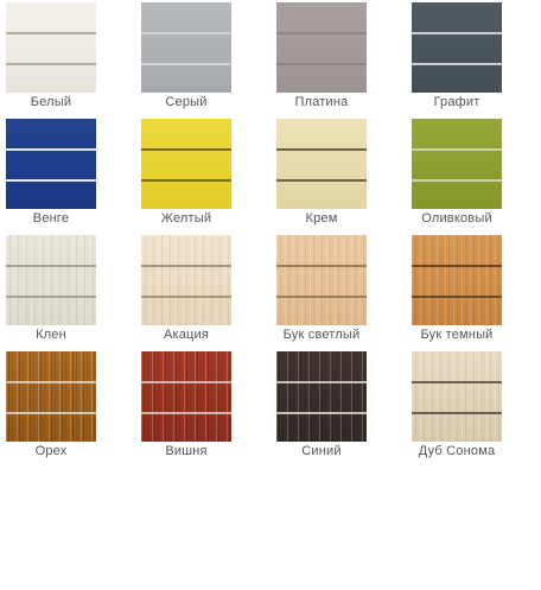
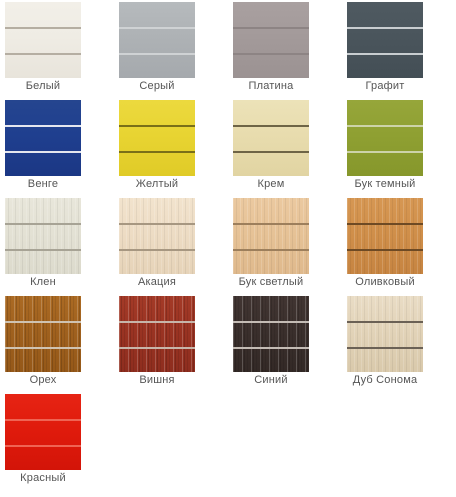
  Белый
  Серый
  Платина
  Графит
  Венге
  Желтый
  Крем
- Оливковый
+ Бук темный
  Клен
  Акация
  Бук светлый
- Бук темный
+ Оливковый
  Орех
  Вишня
  Синий
  Дуб Сонома
+ Красный
